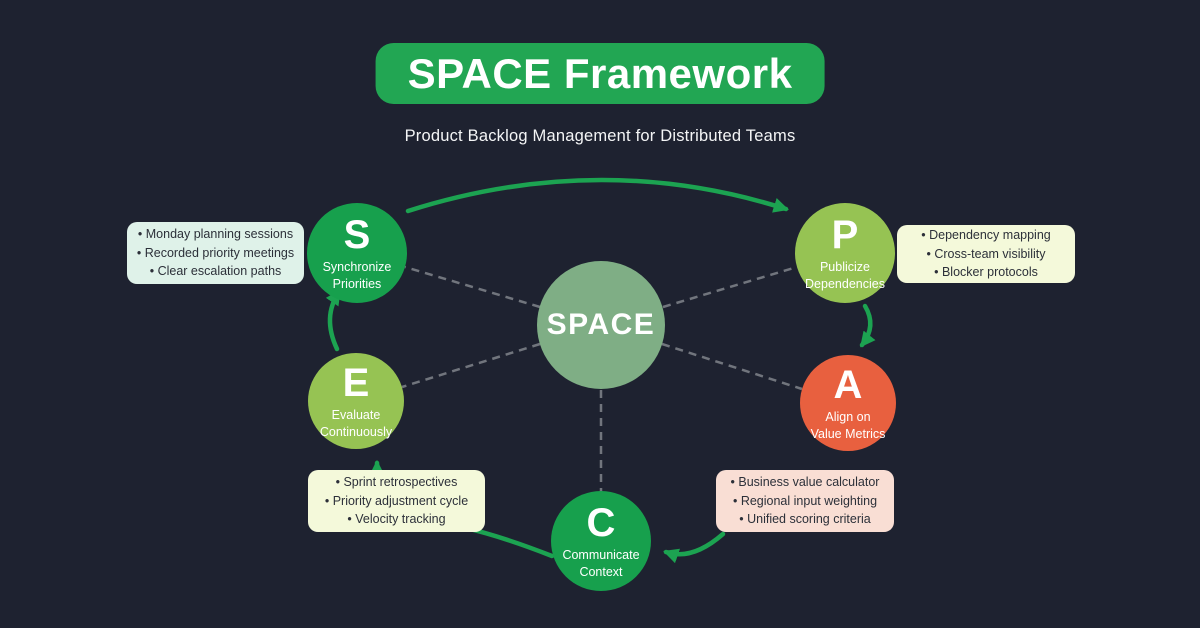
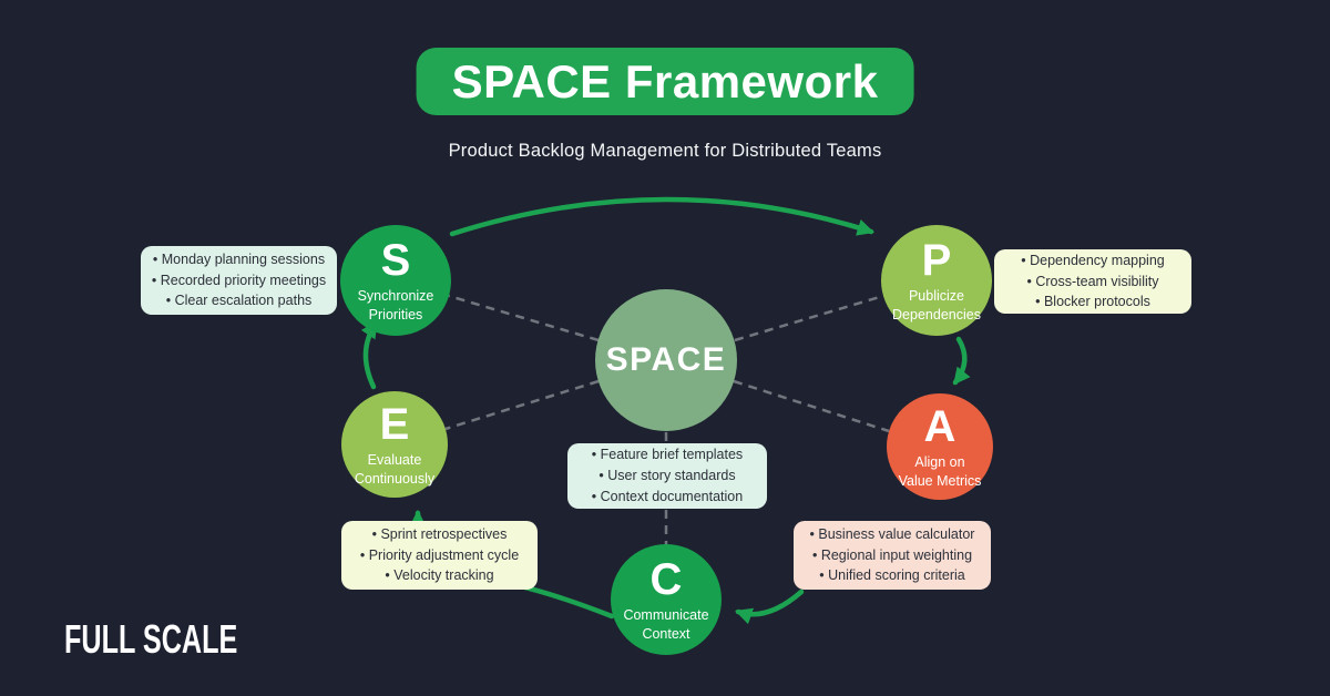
  SPACE Framework
  Product Backlog Management for Distributed Teams
  SPACE
  S
  Synchronize
  Priorities
  P
  Publicize
  Dependencies
  A
  Align on
  Value Metrics
  C
  Communicate
  Context
  E
  Evaluate
  Continuously
  • Monday planning sessions
  • Recorded priority meetings
  • Clear escalation paths
  • Dependency mapping
  • Cross-team visibility
  • Blocker protocols
  • Business value calculator
  • Regional input weighting
  • Unified scoring criteria
  • Sprint retrospectives
  • Priority adjustment cycle
  • Velocity tracking
+ • Feature brief templates
+ • User story standards
+ • Context documentation
+ FULL SCALE
